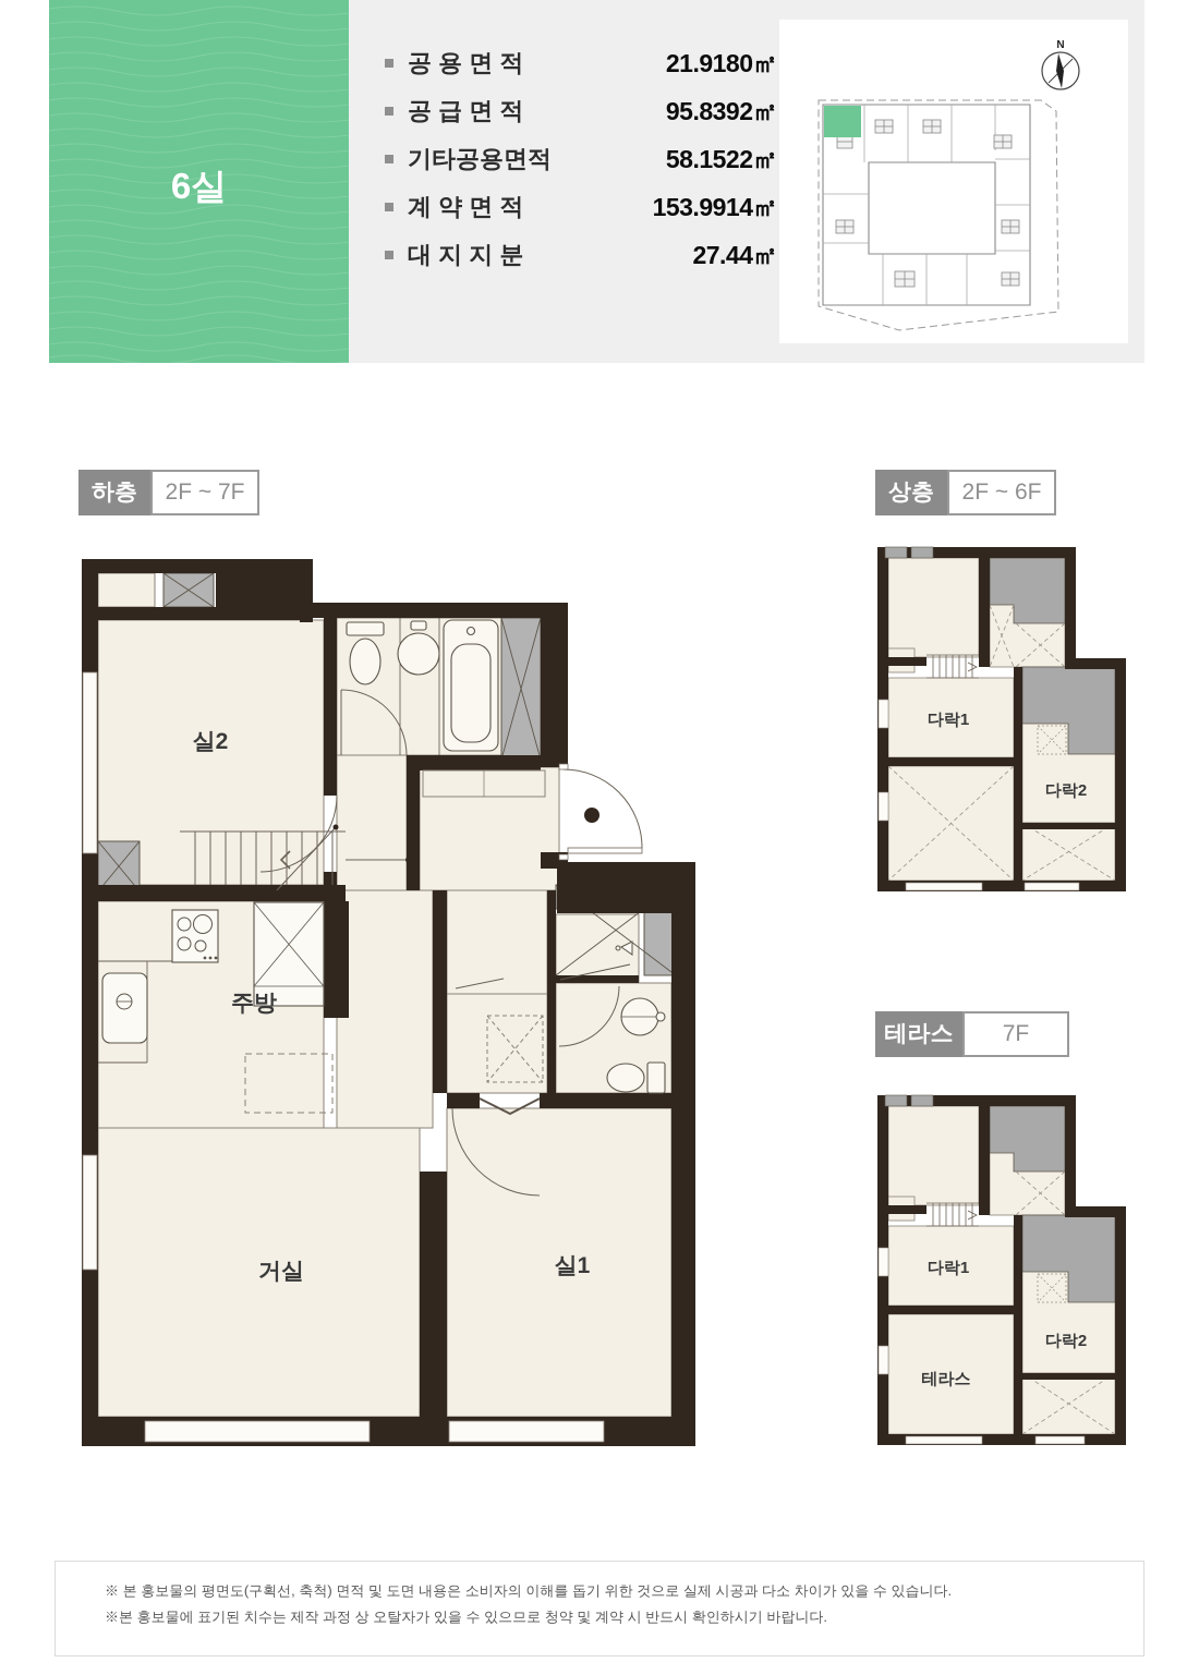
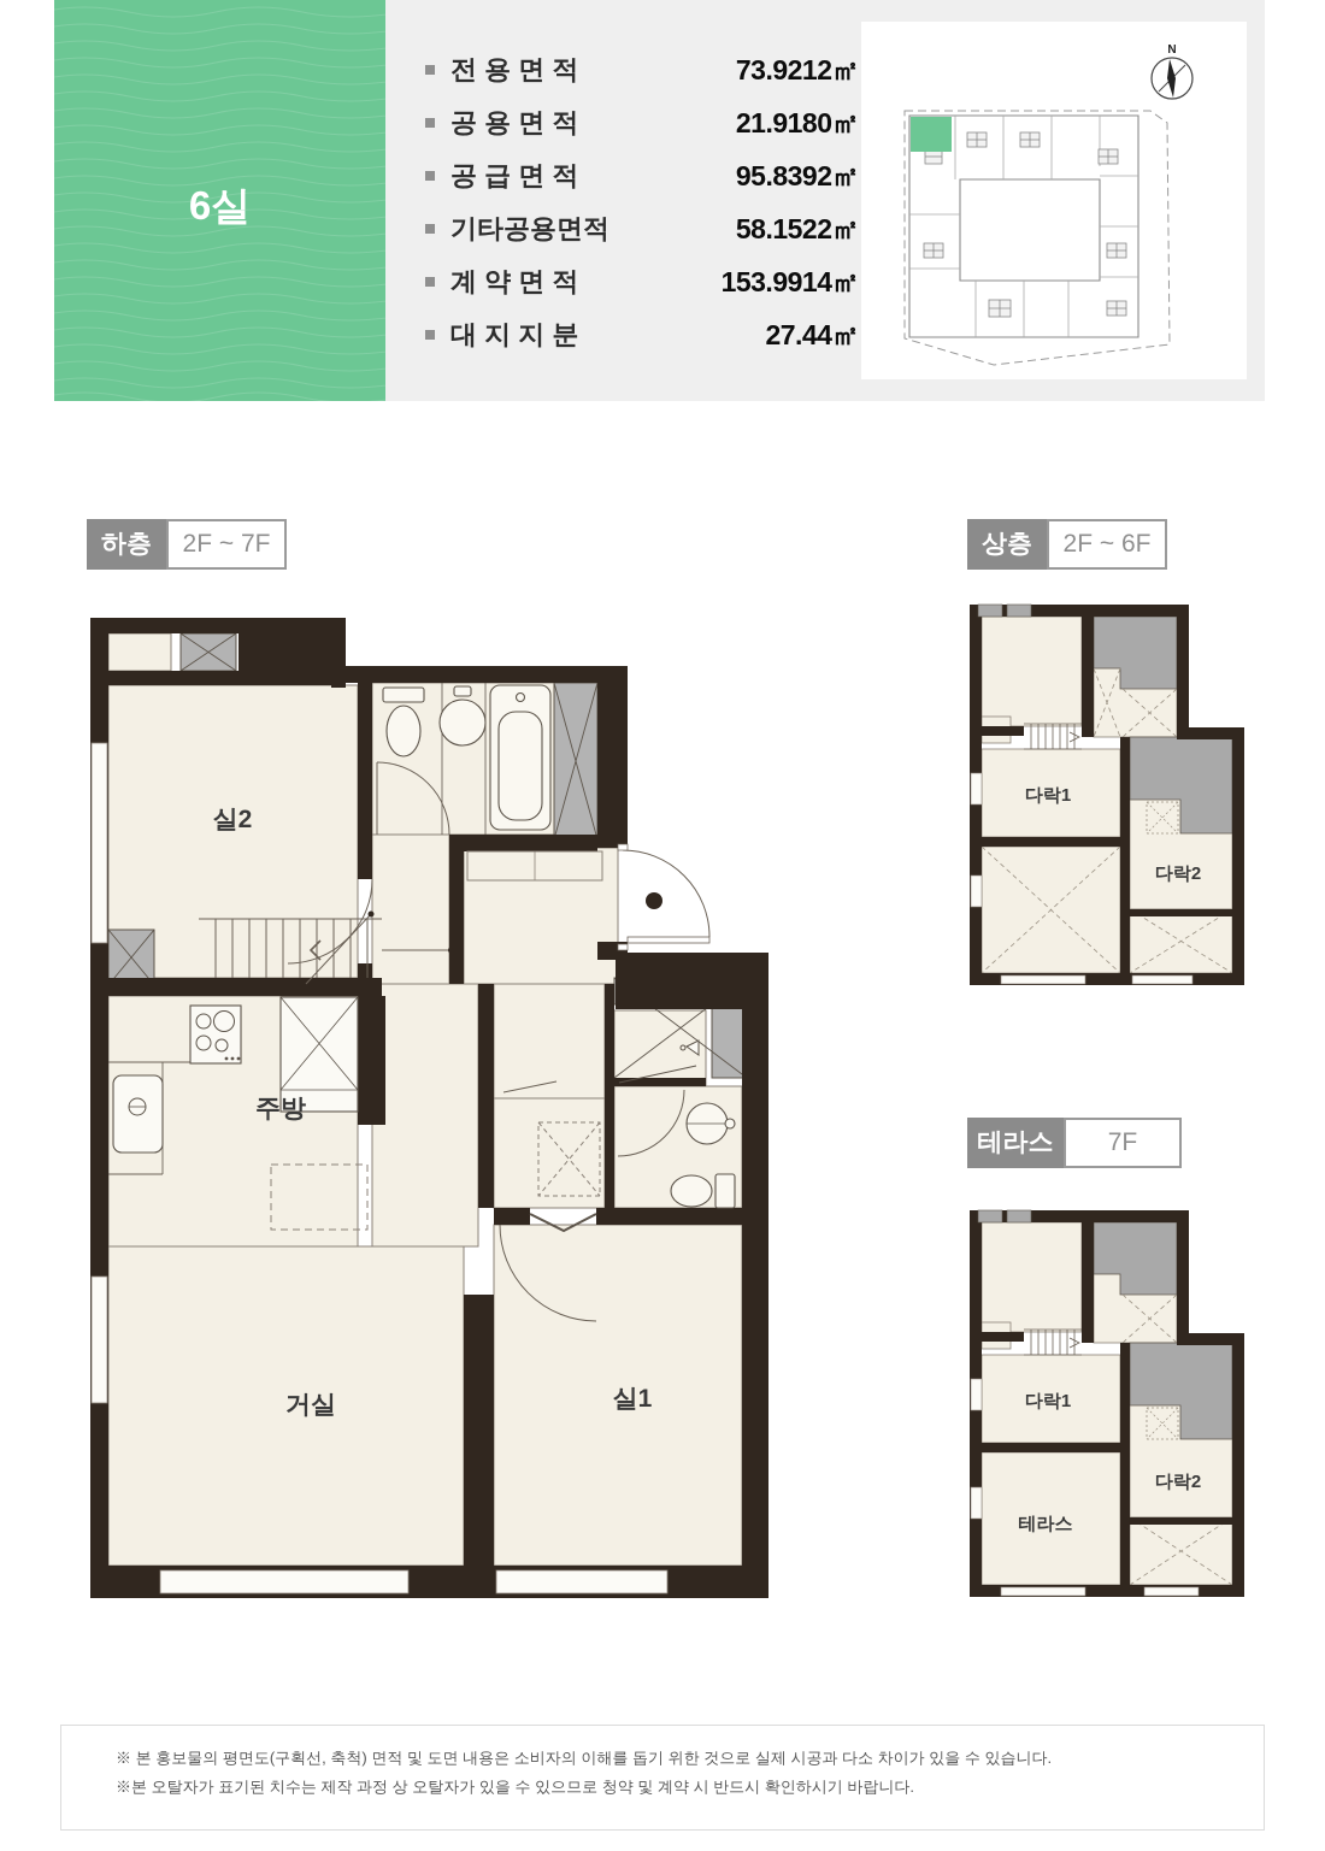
  6실
+ 전 용 면 적
+ 73.9212㎡
  공 용 면 적
  21.9180㎡
  공 급 면 적
  95.8392㎡
  기타공용면적
  58.1522㎡
  계 약 면 적
  153.9914㎡
  대 지 지 분
  27.44㎡
  N
  하층
  2F ~ 7F
  상층
  2F ~ 6F
  테라스
  7F
  실2
  주방
  거실
  실1
  다락1
  다락2
  다락1
  다락2
  테라스
  ※ 본 홍보물의 평면도(구획선, 축척) 면적 및 도면 내용은 소비자의 이해를 돕기 위한 것으로 실제 시공과 다소 차이가 있을 수 있습니다.
- ※본 홍보물에 표기된 치수는 제작 과정 상 오탈자가 있을 수 있으므로 청약 및 계약 시 반드시 확인하시기 바랍니다.
+ ※본 오탈자가 표기된 치수는 제작 과정 상 오탈자가 있을 수 있으므로 청약 및 계약 시 반드시 확인하시기 바랍니다.
